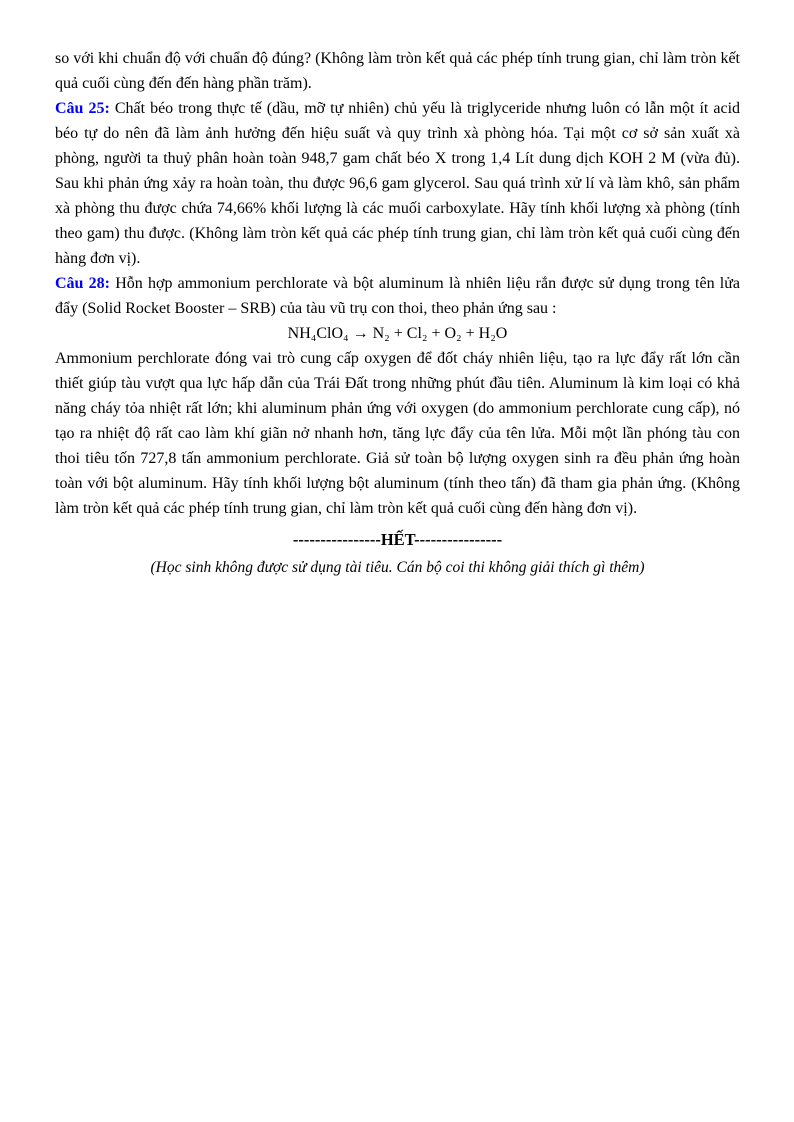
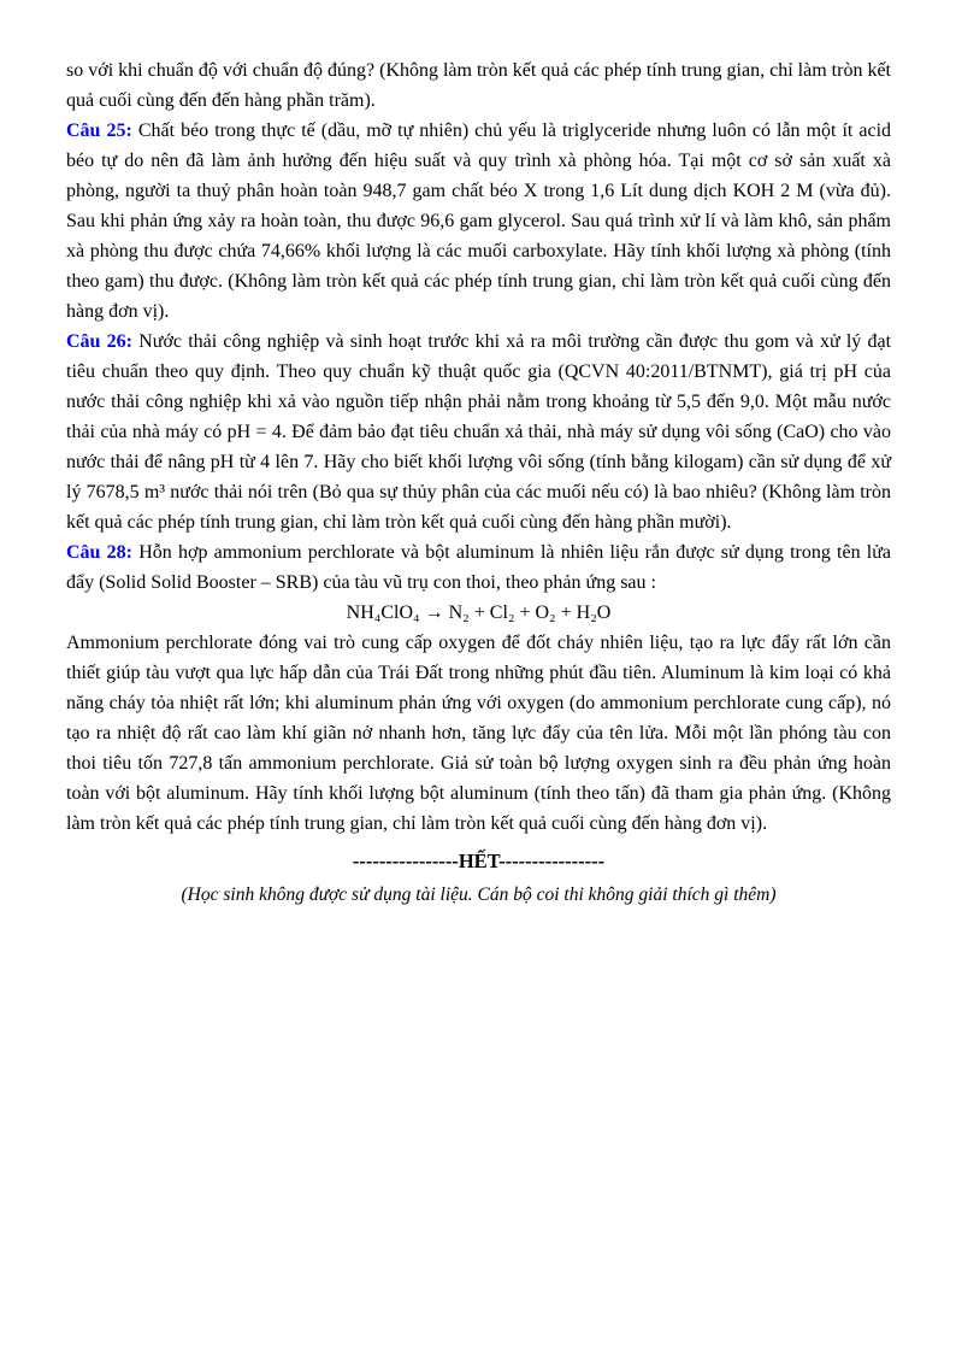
  so với khi chuẩn độ với chuẩn độ đúng? (Không làm tròn kết quả các phép tính trung gian, chỉ làm tròn kết quả cuối cùng đến đến hàng phần trăm).
- Câu 25: Chất béo trong thực tế (dầu, mỡ tự nhiên) chủ yếu là triglyceride nhưng luôn có lẫn một ít acid béo tự do nên đã làm ảnh hưởng đến hiệu suất và quy trình xà phòng hóa. Tại một cơ sở sản xuất xà phòng, người ta thuỷ phân hoàn toàn 948,7 gam chất béo X trong 1,4 Lít dung dịch KOH 2 M (vừa đủ). Sau khi phản ứng xảy ra hoàn toàn, thu được 96,6 gam glycerol. Sau quá trình xử lí và làm khô, sản phẩm xà phòng thu được chứa 74,66% khối lượng là các muối carboxylate. Hãy tính khối lượng xà phòng (tính theo gam) thu được. (Không làm tròn kết quả các phép tính trung gian, chỉ làm tròn kết quả cuối cùng đến hàng đơn vị).
+ Câu 25: Chất béo trong thực tế (dầu, mỡ tự nhiên) chủ yếu là triglyceride nhưng luôn có lẫn một ít acid béo tự do nên đã làm ảnh hưởng đến hiệu suất và quy trình xà phòng hóa. Tại một cơ sở sản xuất xà phòng, người ta thuỷ phân hoàn toàn 948,7 gam chất béo X trong 1,6 Lít dung dịch KOH 2 M (vừa đủ). Sau khi phản ứng xảy ra hoàn toàn, thu được 96,6 gam glycerol. Sau quá trình xử lí và làm khô, sản phẩm xà phòng thu được chứa 74,66% khối lượng là các muối carboxylate. Hãy tính khối lượng xà phòng (tính theo gam) thu được. (Không làm tròn kết quả các phép tính trung gian, chỉ làm tròn kết quả cuối cùng đến hàng đơn vị).
+ Câu 26: Nước thải công nghiệp và sinh hoạt trước khi xả ra môi trường cần được thu gom và xử lý đạt tiêu chuẩn theo quy định. Theo quy chuẩn kỹ thuật quốc gia (QCVN 40:2011/BTNMT), giá trị pH của nước thải công nghiệp khi xả vào nguồn tiếp nhận phải nằm trong khoảng từ 5,5 đến 9,0. Một mẫu nước thải của nhà máy có pH = 4. Để đảm bảo đạt tiêu chuẩn xả thải, nhà máy sử dụng vôi sống (CaO) cho vào nước thải để nâng pH từ 4 lên 7. Hãy cho biết khối lượng vôi sống (tính bằng kilogam) cần sử dụng để xử lý 7678,5 m³ nước thải nói trên (Bỏ qua sự thủy phân của các muối nếu có) là bao nhiêu? (Không làm tròn kết quả các phép tính trung gian, chỉ làm tròn kết quả cuối cùng đến hàng phần mười).
- Câu 28: Hỗn hợp ammonium perchlorate và bột aluminum là nhiên liệu rắn được sử dụng trong tên lửa đẩy (Solid Rocket Booster – SRB) của tàu vũ trụ con thoi, theo phản ứng sau :
+ Câu 28: Hỗn hợp ammonium perchlorate và bột aluminum là nhiên liệu rắn được sử dụng trong tên lửa đẩy (Solid Solid Booster – SRB) của tàu vũ trụ con thoi, theo phản ứng sau :
  NH₄ClO₄ → N₂ + Cl₂ + O₂ + H₂O
  Ammonium perchlorate đóng vai trò cung cấp oxygen để đốt cháy nhiên liệu, tạo ra lực đẩy rất lớn cần thiết giúp tàu vượt qua lực hấp dẫn của Trái Đất trong những phút đầu tiên. Aluminum là kim loại có khả năng cháy tỏa nhiệt rất lớn; khi aluminum phản ứng với oxygen (do ammonium perchlorate cung cấp), nó tạo ra nhiệt độ rất cao làm khí giãn nở nhanh hơn, tăng lực đẩy của tên lửa. Mỗi một lần phóng tàu con thoi tiêu tốn 727,8 tấn ammonium perchlorate. Giả sử toàn bộ lượng oxygen sinh ra đều phản ứng hoàn toàn với bột aluminum. Hãy tính khối lượng bột aluminum (tính theo tấn) đã tham gia phản ứng. (Không làm tròn kết quả các phép tính trung gian, chỉ làm tròn kết quả cuối cùng đến hàng đơn vị).
  ----------------HẾT----------------
- (Học sinh không được sử dụng tài tiêu. Cán bộ coi thi không giải thích gì thêm)
+ (Học sinh không được sử dụng tài liệu. Cán bộ coi thi không giải thích gì thêm)
